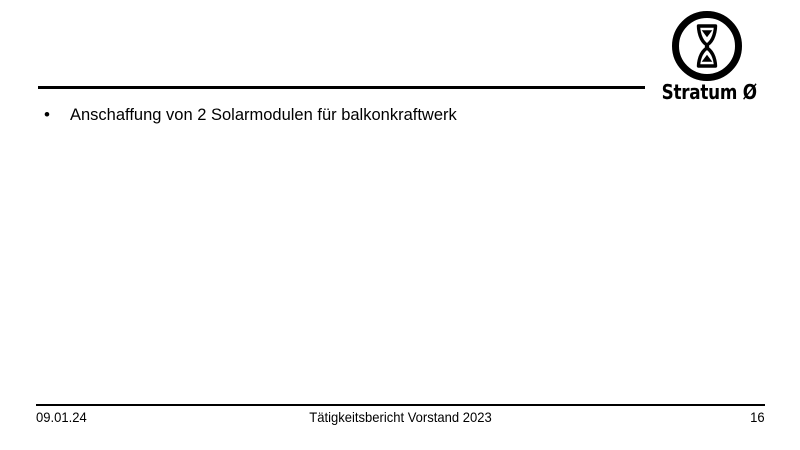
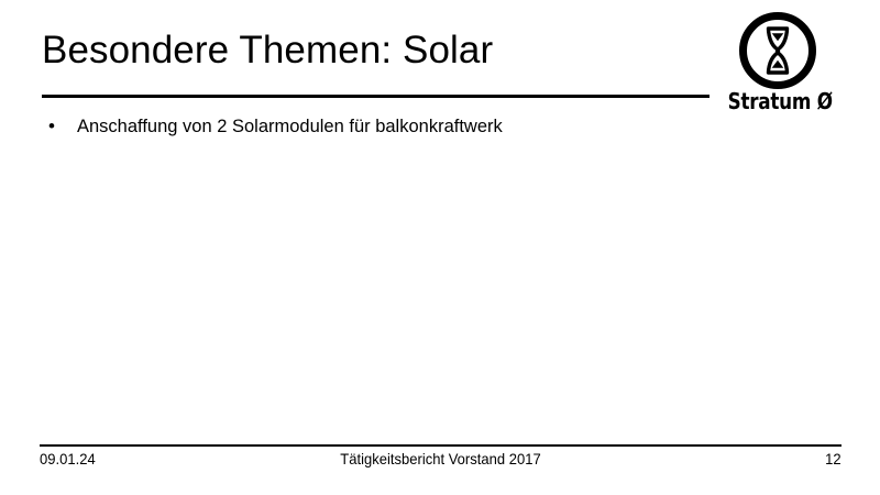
+ Besondere Themen: Solar
  •
  Anschaffung von 2 Solarmodulen für balkonkraftwerk
  Stratum Ø
  09.01.24
- Tätigkeitsbericht Vorstand 2023
+ Tätigkeitsbericht Vorstand 2017
- 16
+ 12
